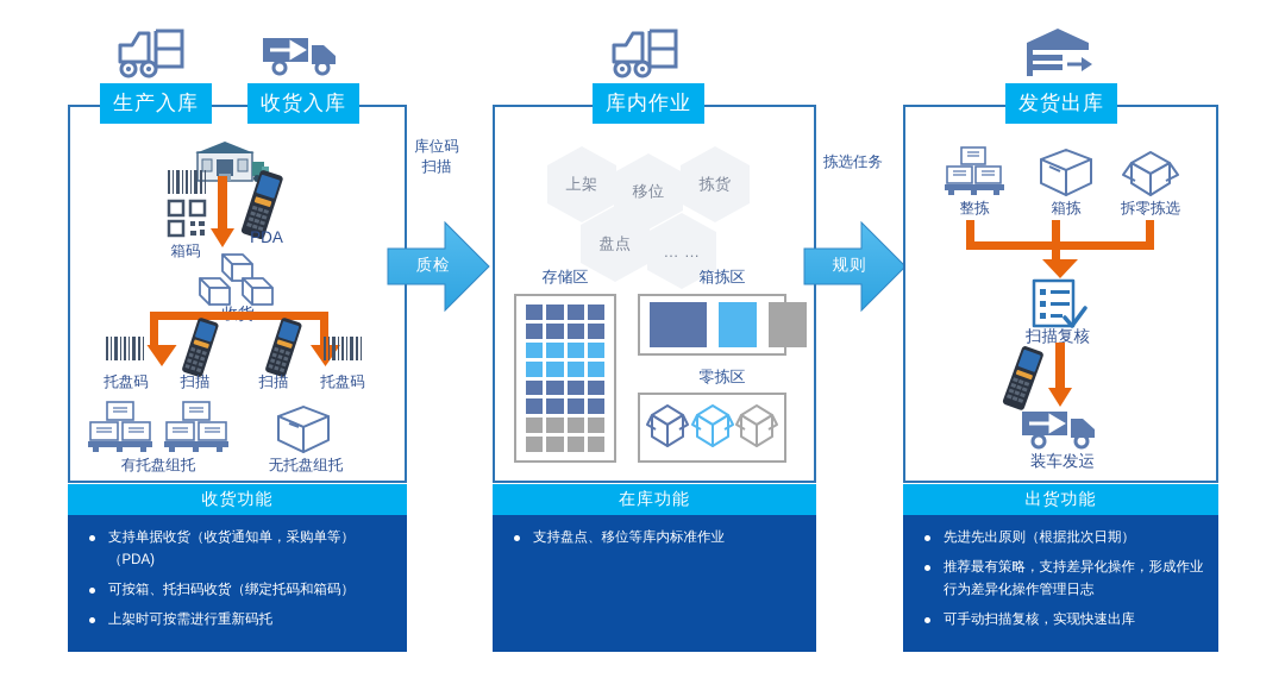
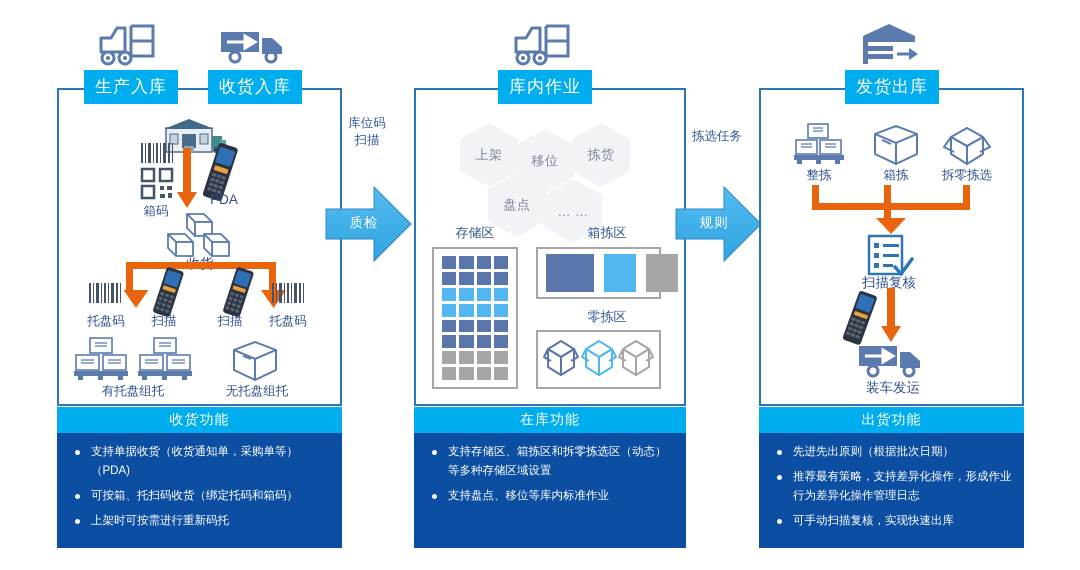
  生产入库
  收货入库
  箱码
  PDA
  托盘码
  扫描
  扫描
  托盘码
  有托盘组托
  无托盘组托
  收货功能
  支持单据收货（收货通知单，采购单等）（PDA)
  可按箱、托扫码收货（绑定托码和箱码）
  上架时可按需进行重新码托
  库位码
  扫描
  质检
  库内作业
  上架
  移位
  拣货
  盘点
  … …
  存储区
  箱拣区
  零拣区
  在库功能
+ 支持存储区、箱拣区和拆零拣选区（动态）等多种存储区域设置
  支持盘点、移位等库内标准作业
  拣选任务
  规则
  发货出库
  整拣
  箱拣
  拆零拣选
  扫描复核
  装车发运
  出货功能
  先进先出原则（根据批次日期）
  推荐最有策略，支持差异化操作，形成作业行为差异化操作管理日志
  可手动扫描复核，实现快速出库
